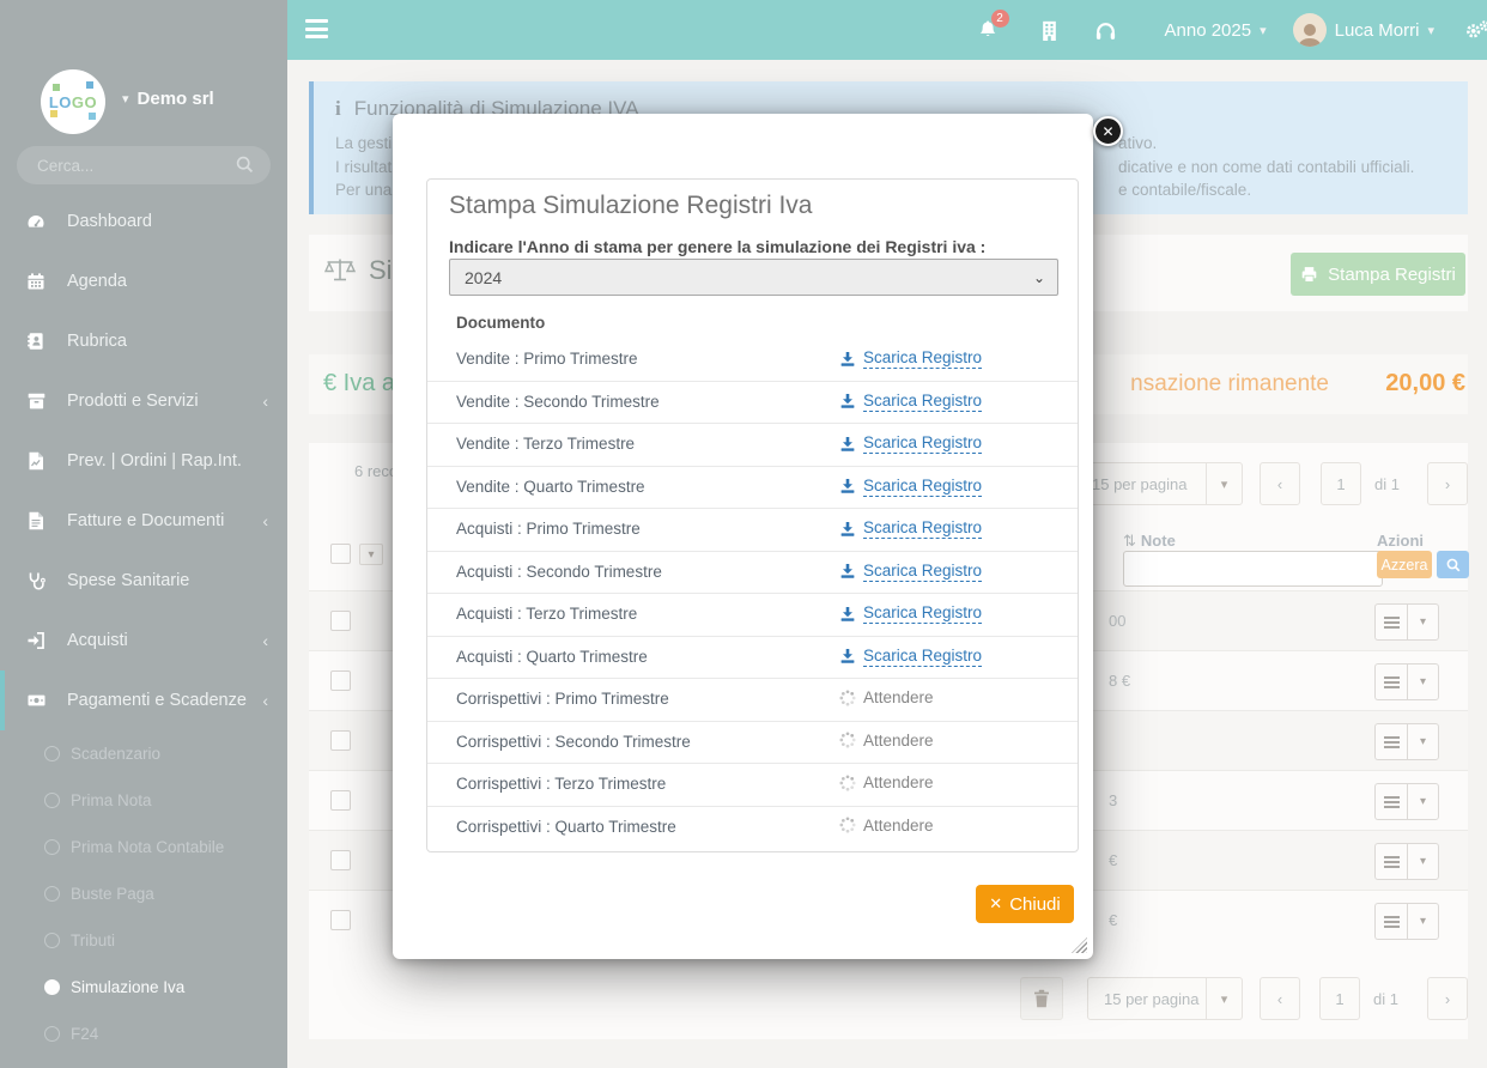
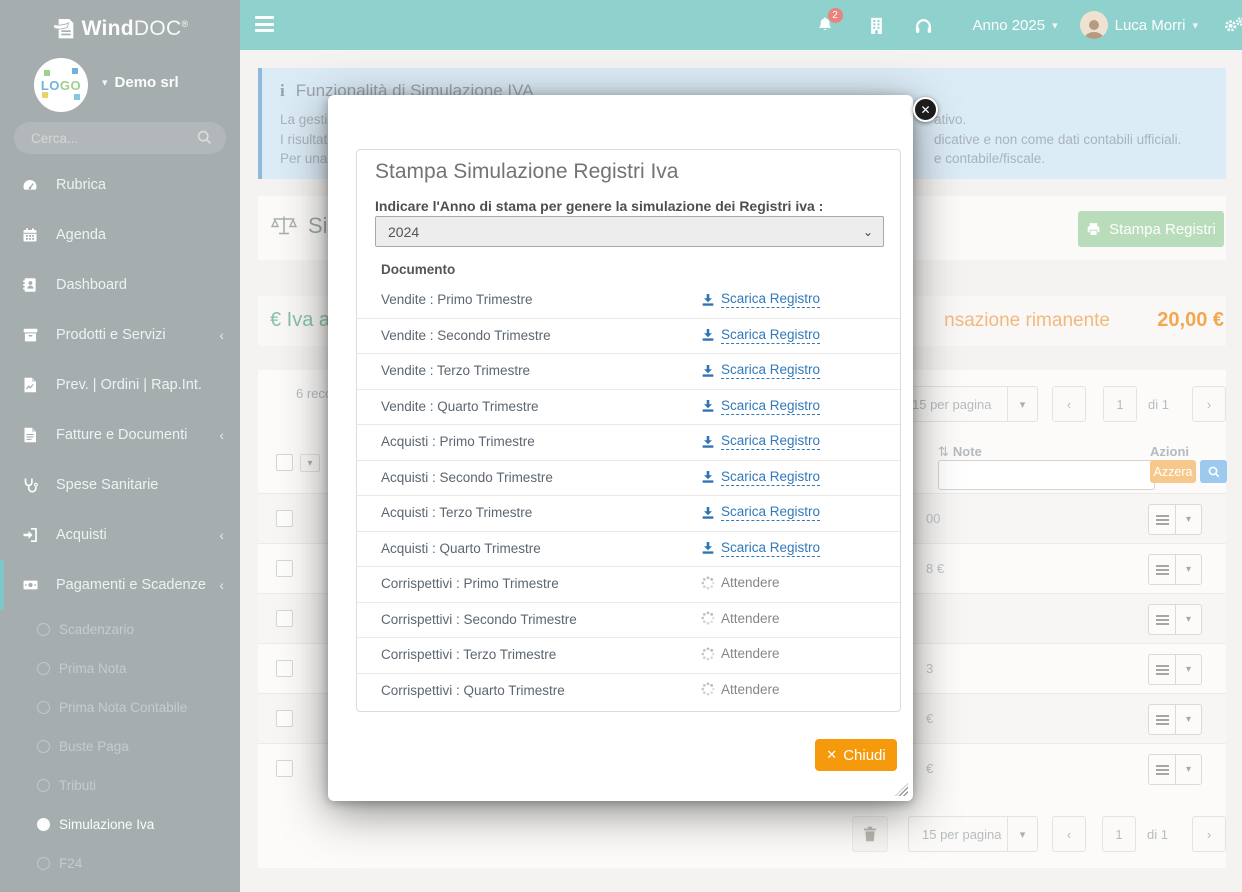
+ WindDOC®
  LOGO
  ▾
  Demo srl
  Cerca...
- Dashboard
+ Rubrica
  Agenda
- Rubrica
+ Dashboard
  Prodotti e Servizi
  ‹
  Prev. | Ordini | Rap.Int.
  Fatture e Documenti
  ‹
  Spese Sanitarie
  Acquisti
  ‹
  Pagamenti e Scadenze
  ‹
  Scadenzario
  Prima Nota
  Prima Nota Contabile
  Buste Paga
  Tributi
  Simulazione Iva
  F24
  2
  Anno 2025
  ▾
  Luca Morri
  ▾
  i
  Funzionalità di Simulazione IVA
  La gesti
  ativo.
  I risultat
  dicative e non come dati contabili ufficiali.
  Per una
  e contabile/fiscale.
  Si
  Stampa Registri
  € Iva a
  nsazione rimanente
  20,00 €
  15 per pagina
  ▾
  ‹
  1
  di 1
  ›
  ▾
  ⇅ Note
  Azioni
  Azzera
  00
  ▾
  8 €
  ▾
  ▾
  3
  ▾
  €
  ▾
  €
  ▾
  15 per pagina
  ▾
  ‹
  1
  di 1
  ›
  Stampa Simulazione Registri Iva
  Indicare l'Anno di stama per genere la simulazione dei Registri iva :
  2024
  ⌄
  Documento
  Vendite : Primo Trimestre
  Scarica Registro
  Vendite : Secondo Trimestre
  Scarica Registro
  Vendite : Terzo Trimestre
  Scarica Registro
  Vendite : Quarto Trimestre
  Scarica Registro
  Acquisti : Primo Trimestre
  Scarica Registro
  Acquisti : Secondo Trimestre
  Scarica Registro
  Acquisti : Terzo Trimestre
  Scarica Registro
  Acquisti : Quarto Trimestre
  Scarica Registro
  Corrispettivi : Primo Trimestre
  Attendere
  Corrispettivi : Secondo Trimestre
  Attendere
  Corrispettivi : Terzo Trimestre
  Attendere
  Corrispettivi : Quarto Trimestre
  Attendere
  ✕
  Chiudi
  ✕
